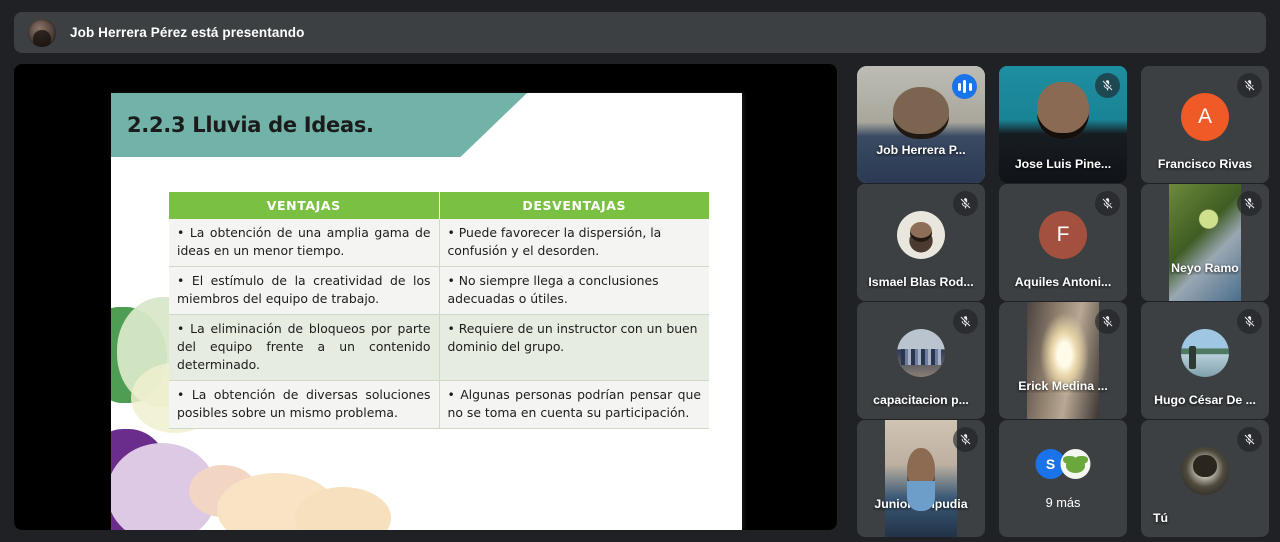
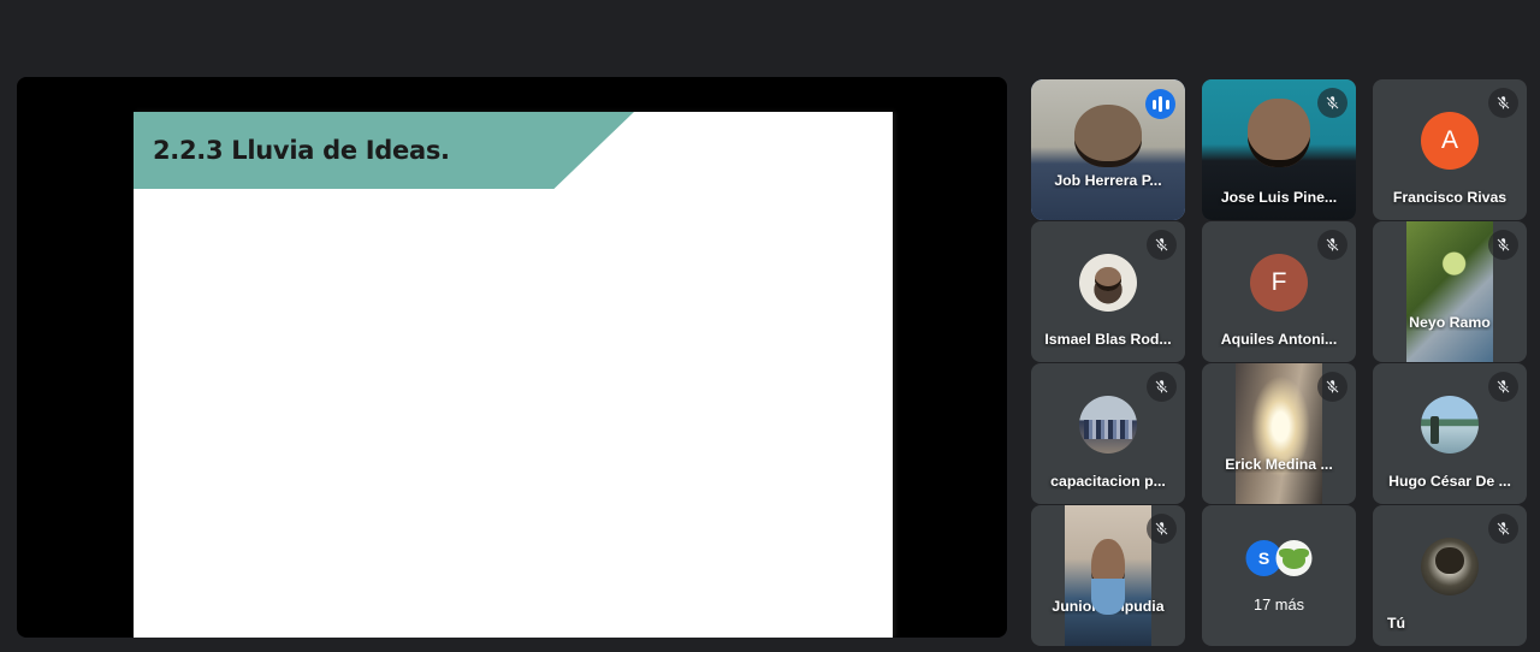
- Job Herrera Pérez está presentando
  2.2.3 Lluvia de Ideas.
- VENTAJAS	DESVENTAJAS
- • La obtención de una amplia gama de ideas en un menor tiempo.	• Puede favorecer la dispersión, la confusión y el desorden.
- • El estímulo de la creatividad de los miembros del equipo de trabajo.	• No siempre llega a conclusiones adecuadas o útiles.
- • La eliminación de bloqueos por parte del equipo frente a un contenido determinado.	• Requiere de un instructor con un buen dominio del grupo.
- • La obtención de diversas soluciones posibles sobre un mismo problema.	• Algunas personas podrían pensar que no se toma en cuenta su participación.
  Job Herrera P...
  Jose Luis Pine...
  A
  Francisco Rivas
  Ismael Blas Rod...
  F
  Aquiles Antoni...
  Neyo Ramo
  capacitacion p...
  Erick Medina ...
  Hugo César De ...
  Juniopudia
  S
- 9 más
+ 17 más
  Tú
